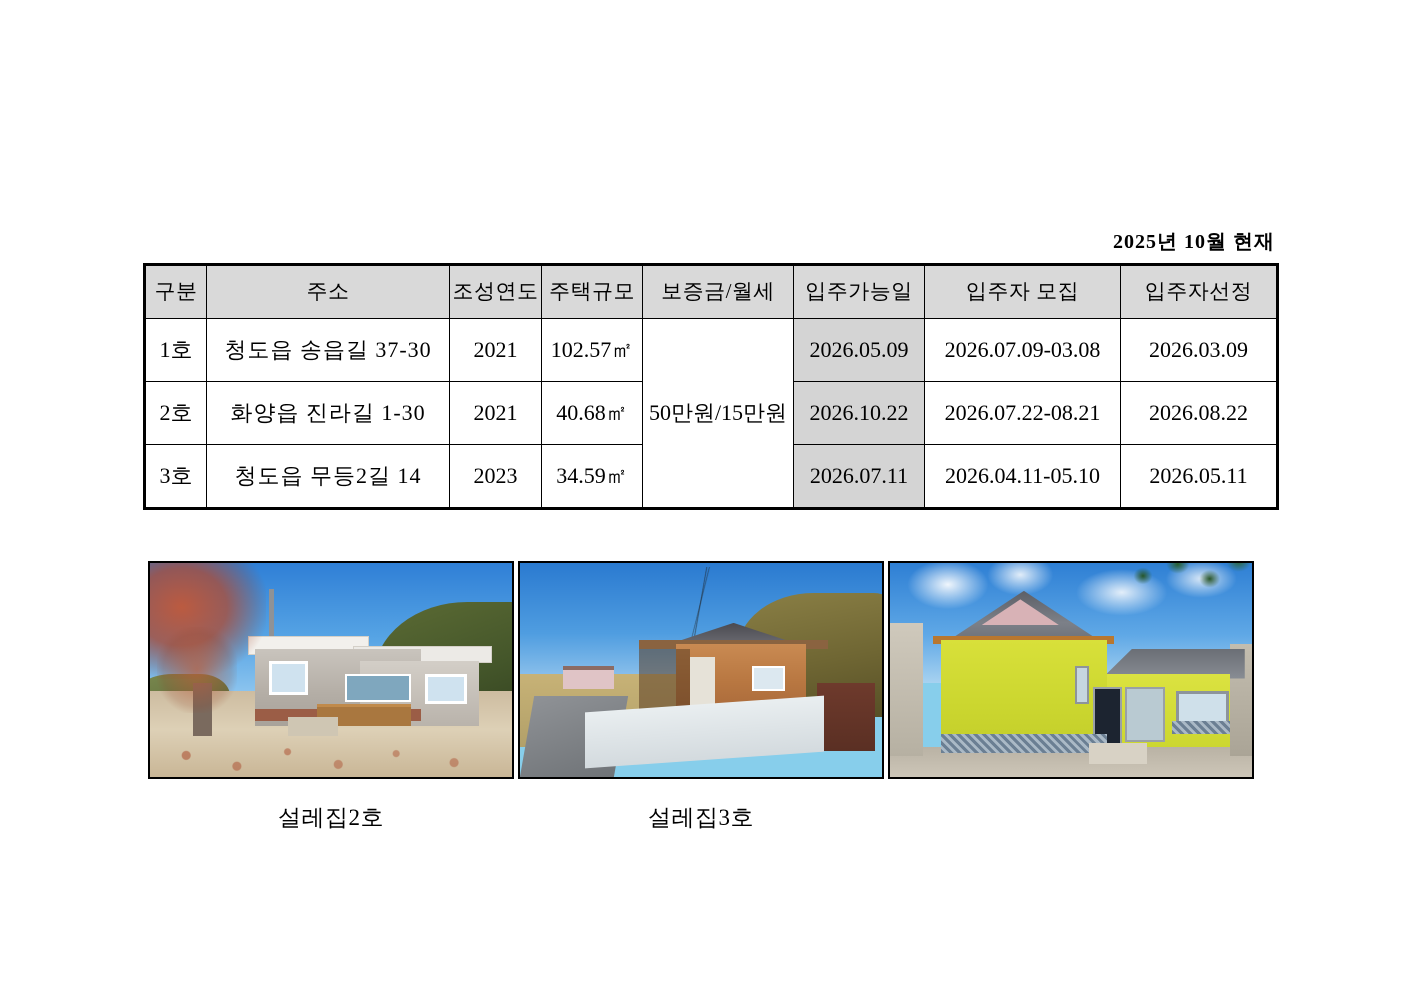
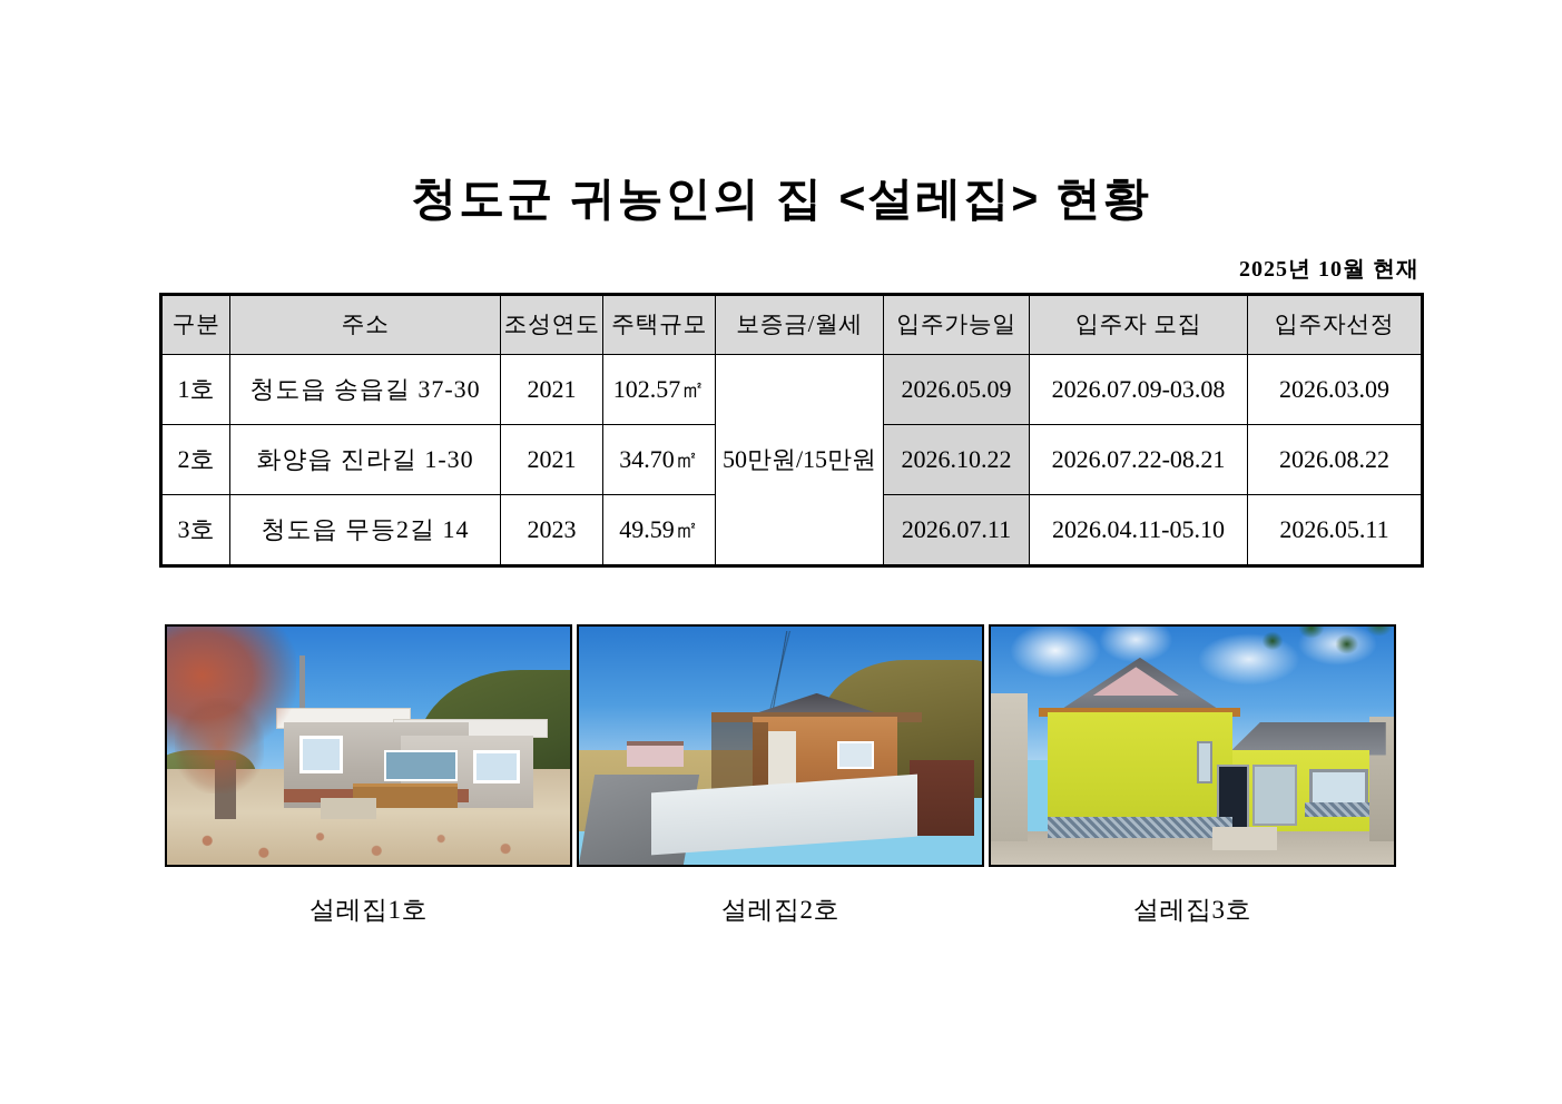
+ 청도군 귀농인의 집 <설레집> 현황
  2025년 10월 현재
  구분	주소	조성연도	주택규모	보증금/월세	입주가능일	입주자 모집	입주자선정
  1호	청도읍 송읍길 37-30	2021	102.57㎡	50만원/15만원	2026.05.09	2026.07.09-03.08	2026.03.09
- 2호	화양읍 진라길 1-30	2021	40.68㎡	2026.10.22	2026.07.22-08.21	2026.08.22
+ 2호	화양읍 진라길 1-30	2021	34.70㎡	2026.10.22	2026.07.22-08.21	2026.08.22
- 3호	청도읍 무등2길 14	2023	34.59㎡	2026.07.11	2026.04.11-05.10	2026.05.11
+ 3호	청도읍 무등2길 14	2023	49.59㎡	2026.07.11	2026.04.11-05.10	2026.05.11
+ 설레집1호
  설레집2호
  설레집3호
